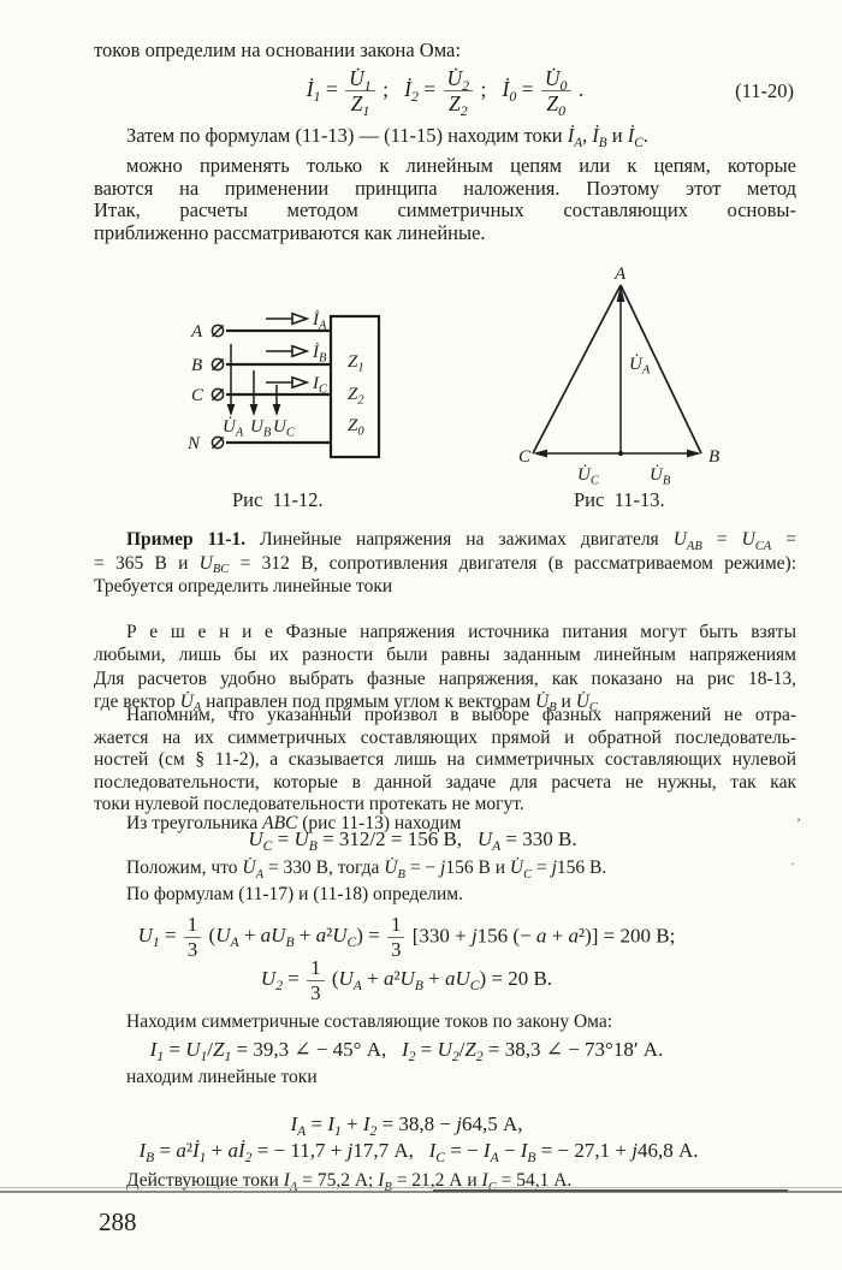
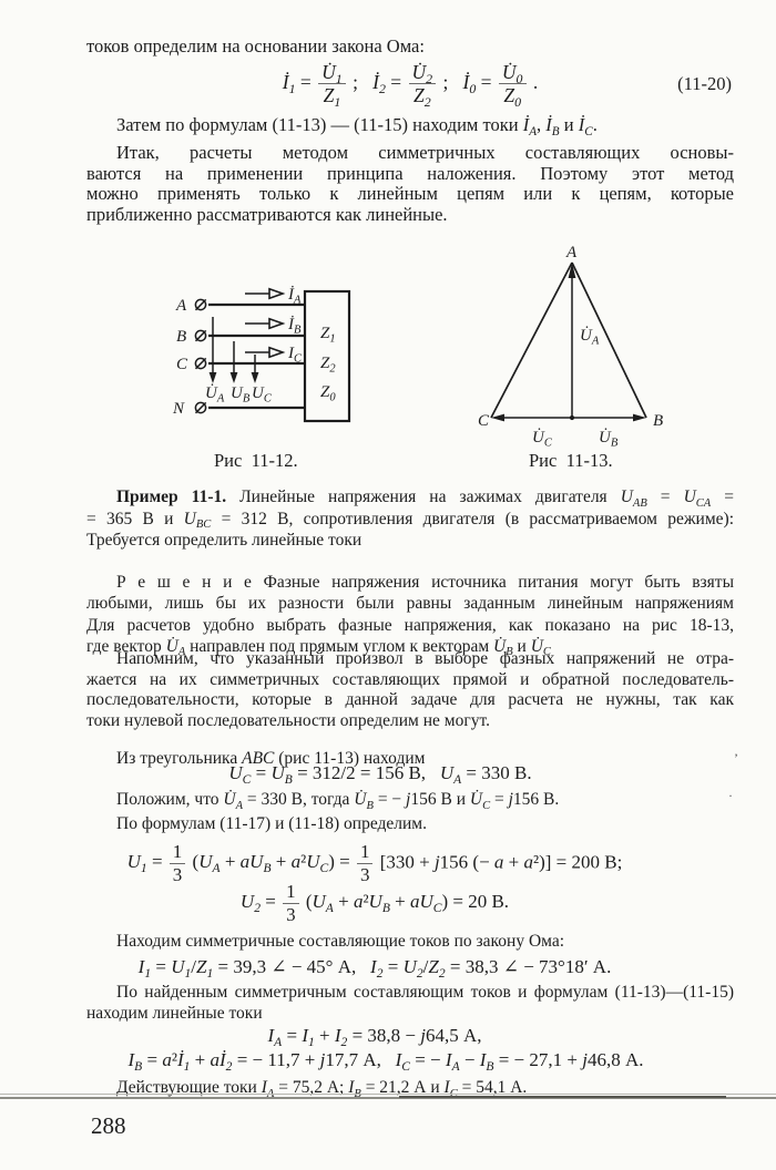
  токов определим на основании закона Ома:
  İ1 =
  U̇1
  Z1
  ; İ2 =
  U̇2
  Z2
  ; İ0 =
  U̇0
  Z0
  .
  (11-20)
  Затем по формулам (11-13) — (11-15) находим токи İA, İB и İC.
- можно применять только к линейным цепям или к цепям, которые
+ Итак, расчеты методом симметричных составляющих основы-
  ваются на применении принципа наложения. Поэтому этот метод
- Итак, расчеты методом симметричных составляющих основы-
+ можно применять только к линейным цепям или к цепям, которые
  приближенно рассматриваются как линейные.
  A
  B
  C
  N
  İA
  İB
  IC
  U̇A
  UB
  UC
  Z1
  Z2
  Z0
  Рис 11-12.
  A
  C
  B
  U̇A
  U̇C
  U̇B
  Рис 11-13.
  Пример 11-1. Линейные напряжения на зажимах двигателя UAB = UCA =
  = 365 В и UBC = 312 В, сопротивления двигателя (в рассматриваемом режиме):
  Требуется определить линейные токи
  Р е ш е н и е Фазные напряжения источника питания могут быть взяты
  любыми, лишь бы их разности были равны заданным линейным напряжениям
  Для расчетов удобно выбрать фазные напряжения, как показано на рис 18-13,
  где вектор U̇A направлен под прямым углом к векторам U̇B и U̇C
  Напомним, что указанный произвол в выборе фазных напряжений не отра-
  жается на их симметричных составляющих прямой и обратной последователь-
- ностей (см § 11-2), а сказывается лишь на симметричных составляющих нулевой
  последовательности, которые в данной задаче для расчета не нужны, так как
- токи нулевой последовательности протекать не могут.
+ токи нулевой последовательности определим не могут.
  Из треугольника ABC (рис 11-13) находим
  UC = UB = 312/2 = 156 В, UA = 330 В.
  Положим, что U̇A = 330 В, тогда U̇B = − j156 В и U̇C = j156 В.
  По формулам (11-17) и (11-18) определим.
  U1 =
  1
  3
  (UA + aUB + a²UC) =
  1
  3
  [330 + j156 (− a + a²)] = 200 В;
  U2 =
  1
  3
  (UA + a²UB + aUC) = 20 В.
  Находим симметричные составляющие токов по закону Ома:
  I1 = U1/Z1 = 39,3 ∠ − 45° А, I2 = U2/Z2 = 38,3 ∠ − 73°18′ А.
+ По найденным симметричным составляющим токов и формулам (11-13)—(11-15)
  находим линейные токи
  IA = I1 + I2 = 38,8 − j64,5 А,
  IB = a²İ1 + aİ2 = − 11,7 + j17,7 А, IC = − IA − IB = − 27,1 + j46,8 А.
  Действующие токи I = 75,2 А; I = 21,2 А и I = 54,1 А.
  ’
  ·
  288
